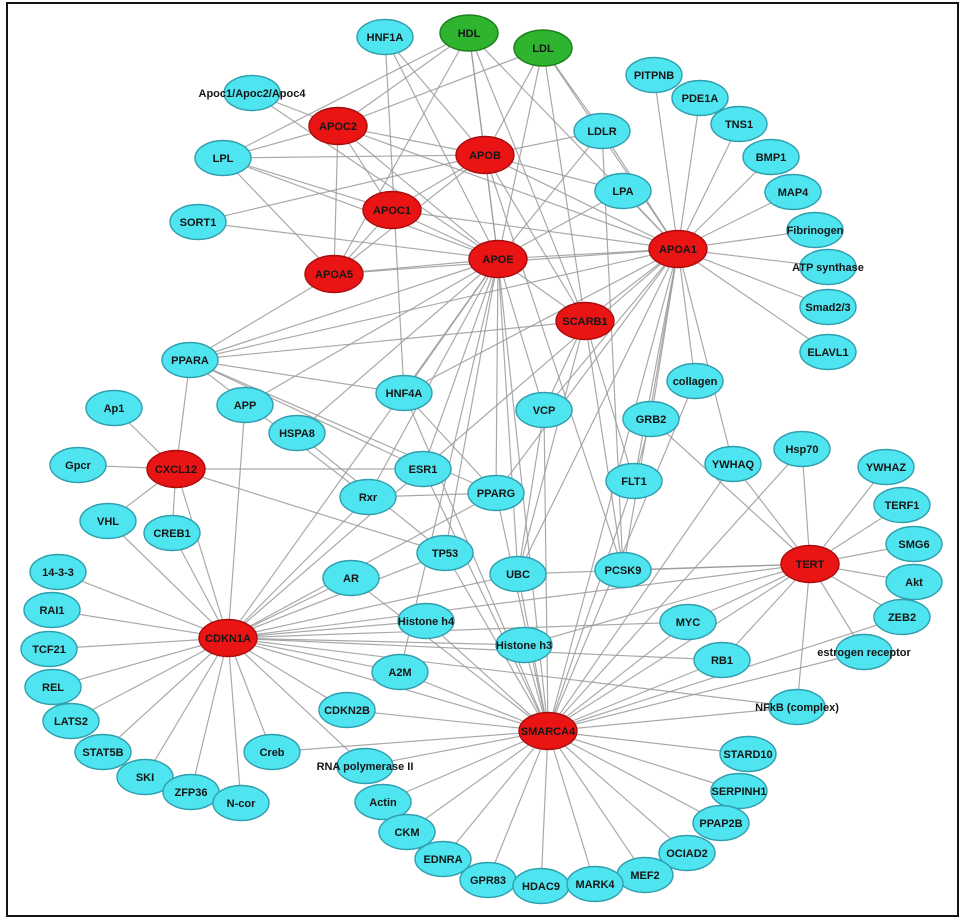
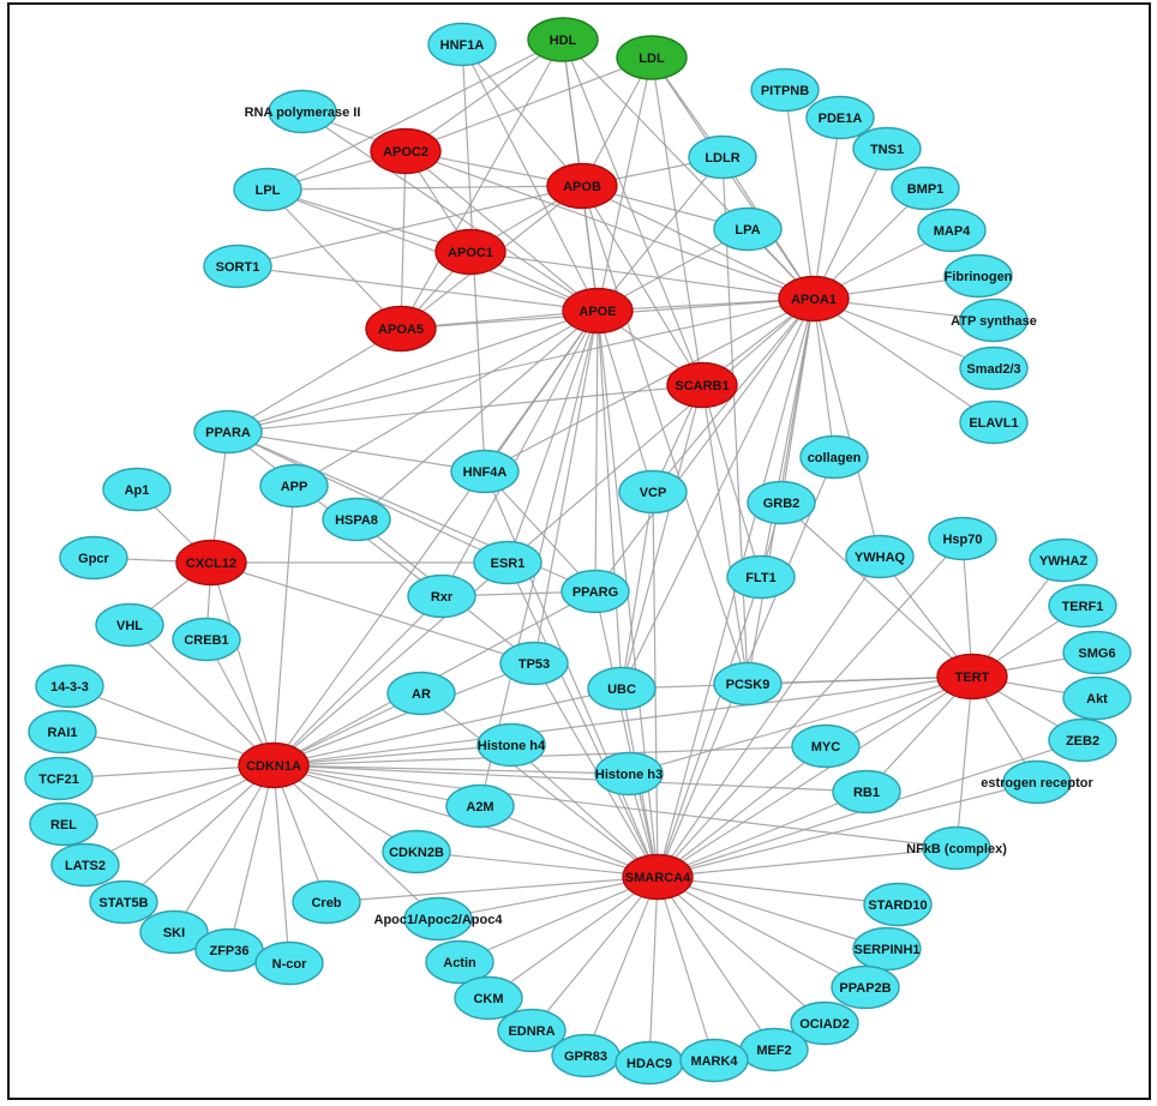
  HNF1A
  HDL
  LDL
- Apoc1/Apoc2/Apoc4
+ RNA polymerase II
  PITPNB
  PDE1A
  TNS1
  BMP1
  MAP4
  Fibrinogen
  ATP synthase
  Smad2/3
  ELAVL1
  APOC2
  APOB
  LDLR
  LPL
  LPA
  APOC1
  SORT1
  APOA1
  APOA5
  APOE
  SCARB1
  PPARA
  Ap1
  APP
  HSPA8
  collagen
  Gpcr
  CXCL12
  GRB2
  HNF4A
  VCP
  ESR1
  Rxr
  PPARG
  FLT1
  YWHAQ
  Hsp70
  YWHAZ
  VHL
  CREB1
  TERF1
  SMG6
  TP53
  UBC
  PCSK9
  Akt
  TERT
  14-3-3
  AR
  RAI1
  ZEB2
  MYC
  TCF21
  CDKN1A
  Histone h4
  Histone h3
  estrogen receptor
  REL
  RB1
  A2M
  LATS2
  NFkB (complex)
  CDKN2B
  STAT5B
  Creb
- RNA polymerase II
+ Apoc1/Apoc2/Apoc4
  STARD10
  SKI
  ZFP36
  N-cor
  SERPINH1
  Actin
  SMARCA4
  PPAP2B
  CKM
  OCIAD2
  EDNRA
  MEF2
  GPR83
  HDAC9
  MARK4
